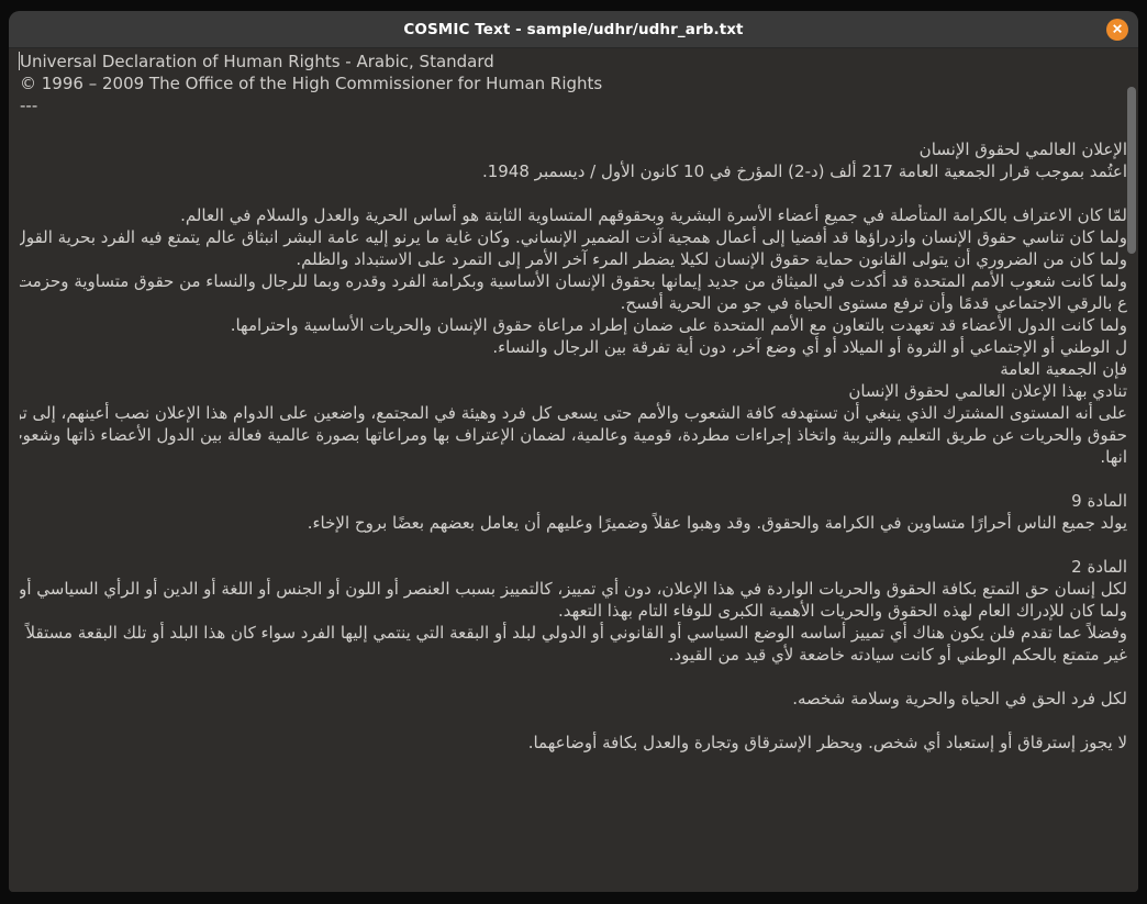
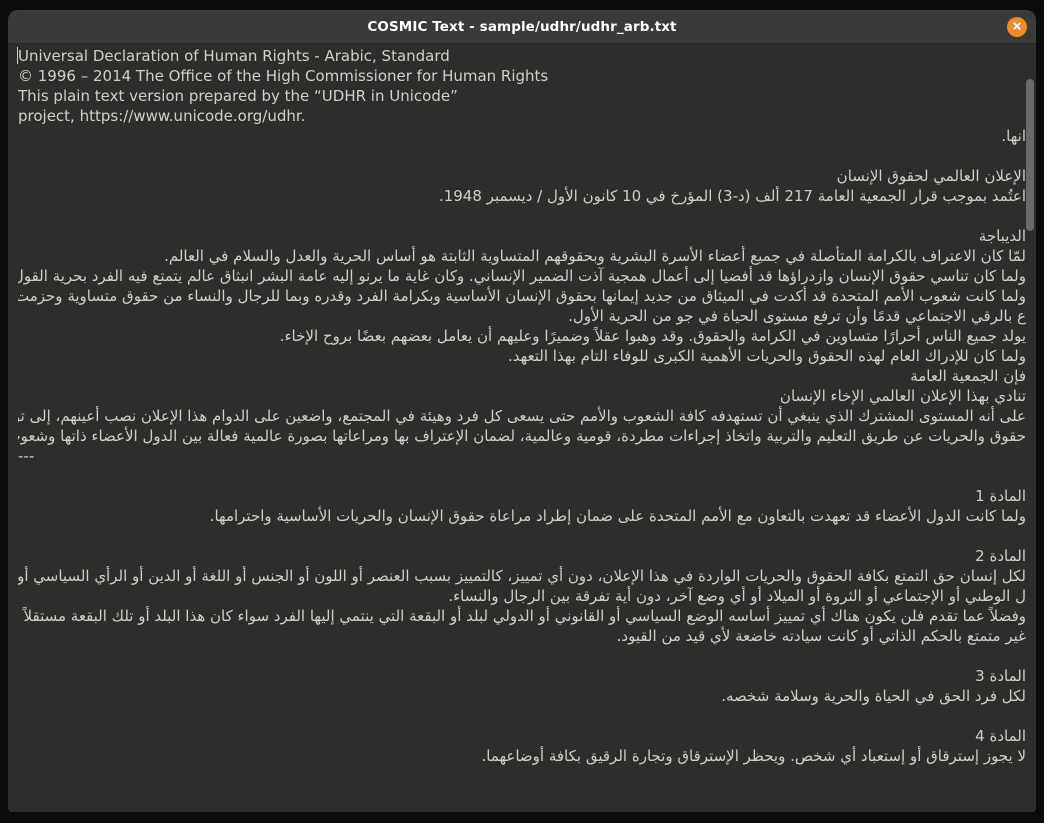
  COSMIC Text - sample/udhr/udhr_arb.txt
  ✕
  Universal Declaration of Human Rights - Arabic, Standard
- © 1996 – 2009 The Office of the High Commissioner for Human Rights
+ © 1996 – 2014 The Office of the High Commissioner for Human Rights
+ This plain text version prepared by the “UDHR in Unicode”
+ project, https://www.unicode.org/udhr.
- ---
+ انها.
  الإعلان العالمي لحقوق الإنسان
- اعتُمد بموجب قرار الجمعية العامة 217 ألف (د-2) المؤرخ في 10 كانون الأول / ديسمبر 1948.
+ اعتُمد بموجب قرار الجمعية العامة 217 ألف (د-3) المؤرخ في 10 كانون الأول / ديسمبر 1948.
+ الديباجة
  لمّا كان الاعتراف بالكرامة المتأصلة في جميع أعضاء الأسرة البشرية وبحقوقهم المتساوية الثابتة هو أساس الحرية والعدل والسلام في العالم.
  ولما كان تناسي حقوق الإنسان وازدراؤها قد أفضيا إلى أعمال همجية آذت الضمير الإنساني. وكان غاية ما يرنو إليه عامة البشر انبثاق عالم يتمتع فيه الفرد بحرية القول
- ولما كان من الضروري أن يتولى القانون حماية حقوق الإنسان لكيلا يضطر المرء آخر الأمر إلى التمرد على الاستبداد والظلم.
  ولما كانت شعوب الأمم المتحدة قد أكدت في الميثاق من جديد إيمانها بحقوق الإنسان الأساسية وبكرامة الفرد وقدره وبما للرجال والنساء من حقوق متساوية وحزمت
- ع بالرقي الاجتماعي قدمًا وأن ترفع مستوى الحياة في جو من الحرية أفسح.
+ ع بالرقي الاجتماعي قدمًا وأن ترفع مستوى الحياة في جو من الحرية الأول.
- ولما كانت الدول الأعضاء قد تعهدت بالتعاون مع الأمم المتحدة على ضمان إطراد مراعاة حقوق الإنسان والحريات الأساسية واحترامها.
+ يولد جميع الناس أحرارًا متساوين في الكرامة والحقوق. وقد وهبوا عقلاً وضميرًا وعليهم أن يعامل بعضهم بعضًا بروح الإخاء.
- ل الوطني أو الإجتماعي أو الثروة أو الميلاد أو أي وضع آخر، دون أية تفرقة بين الرجال والنساء.
+ ولما كان للإدراك العام لهذه الحقوق والحريات الأهمية الكبرى للوفاء التام بهذا التعهد.
  فإن الجمعية العامة
- تنادي بهذا الإعلان العالمي لحقوق الإنسان
+ تنادي بهذا الإعلان العالمي الإخاء الإنسان
  على أنه المستوى المشترك الذي ينبغي أن تستهدفه كافة الشعوب والأمم حتى يسعى كل فرد وهيئة في المجتمع، واضعين على الدوام هذا الإعلان نصب أعينهم، إلى ت
  حقوق والحريات عن طريق التعليم والتربية واتخاذ إجراءات مطردة، قومية وعالمية، لضمان الإعتراف بها ومراعاتها بصورة عالمية فعالة بين الدول الأعضاء ذاتها وشعو
- انها.
+ ---
- المادة 9
+ المادة 1
- يولد جميع الناس أحرارًا متساوين في الكرامة والحقوق. وقد وهبوا عقلاً وضميرًا وعليهم أن يعامل بعضهم بعضًا بروح الإخاء.
+ ولما كانت الدول الأعضاء قد تعهدت بالتعاون مع الأمم المتحدة على ضمان إطراد مراعاة حقوق الإنسان والحريات الأساسية واحترامها.
  المادة 2
  لكل إنسان حق التمتع بكافة الحقوق والحريات الواردة في هذا الإعلان، دون أي تمييز، كالتمييز بسبب العنصر أو اللون أو الجنس أو اللغة أو الدين أو الرأي السياسي أو
- ولما كان للإدراك العام لهذه الحقوق والحريات الأهمية الكبرى للوفاء التام بهذا التعهد.
+ ل الوطني أو الإجتماعي أو الثروة أو الميلاد أو أي وضع آخر، دون أية تفرقة بين الرجال والنساء.
  وفضلاً عما تقدم فلن يكون هناك أي تمييز أساسه الوضع السياسي أو القانوني أو الدولي لبلد أو البقعة التي ينتمي إليها الفرد سواء كان هذا البلد أو تلك البقعة مستقلاً
- غير متمتع بالحكم الوطني أو كانت سيادته خاضعة لأي قيد من القيود.
+ غير متمتع بالحكم الذاتي أو كانت سيادته خاضعة لأي قيد من القيود.
+ المادة 3
  لكل فرد الحق في الحياة والحرية وسلامة شخصه.
+ المادة 4
- لا يجوز إسترقاق أو إستعباد أي شخص. ويحظر الإسترقاق وتجارة والعدل بكافة أوضاعهما.
+ لا يجوز إسترقاق أو إستعباد أي شخص. ويحظر الإسترقاق وتجارة الرقيق بكافة أوضاعهما.
